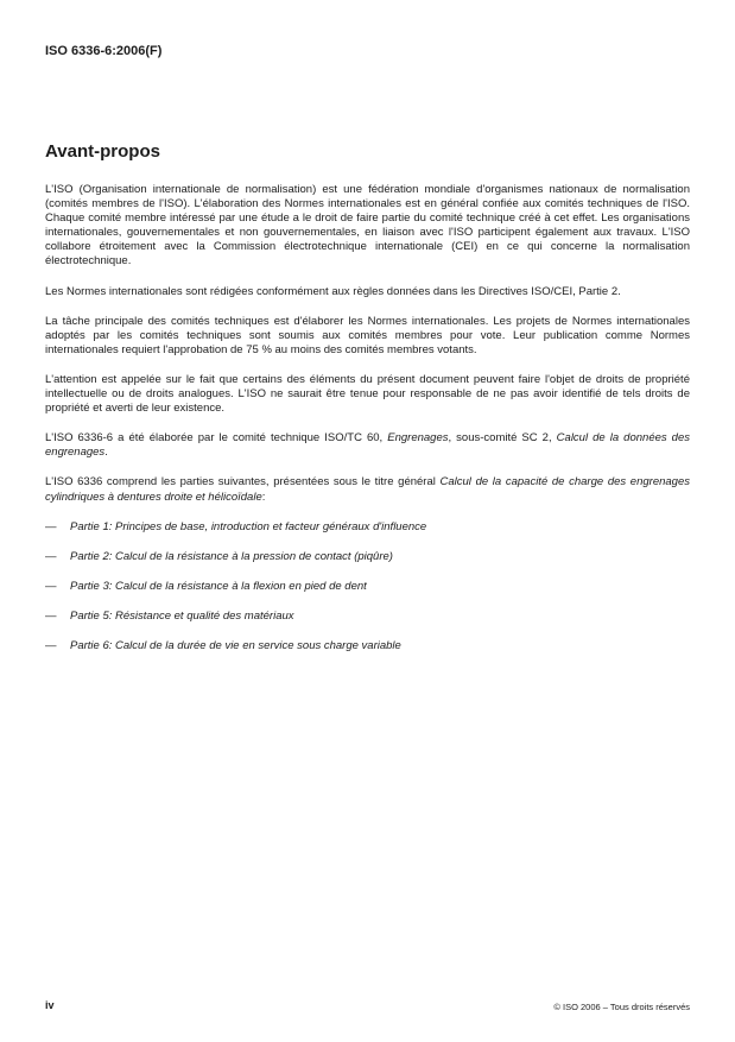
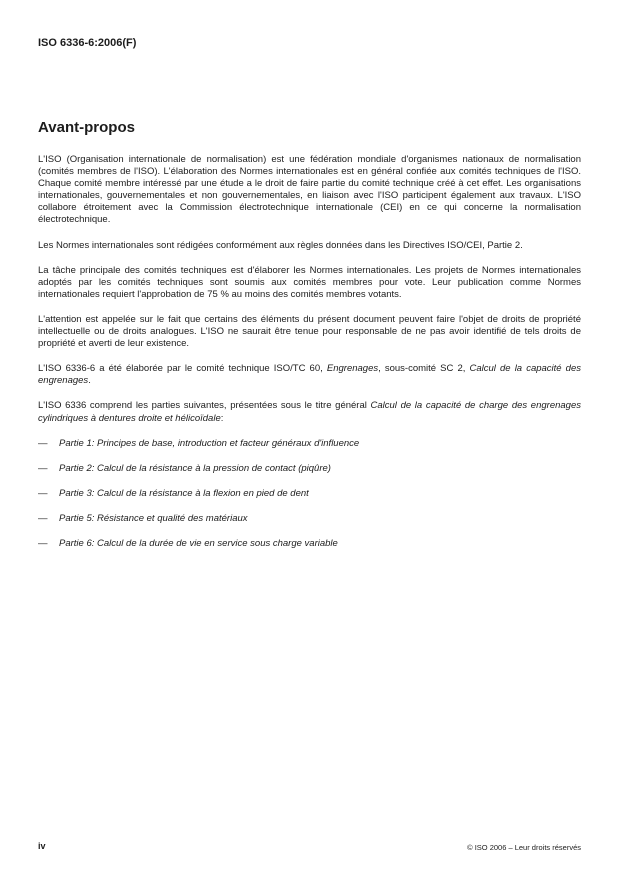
  ISO 6336-6:2006(F)
  Avant-propos
  L'ISO (Organisation internationale de normalisation) est une fédération mondiale d'organismes nationaux de normalisation (comités membres de l'ISO). L'élaboration des Normes internationales est en général confiée aux comités techniques de l'ISO. Chaque comité membre intéressé par une étude a le droit de faire partie du comité technique créé à cet effet. Les organisations internationales, gouvernementales et non gouvernementales, en liaison avec l'ISO participent également aux travaux. L'ISO collabore étroitement avec la Commission électrotechnique internationale (CEI) en ce qui concerne la normalisation électrotechnique.
  Les Normes internationales sont rédigées conformément aux règles données dans les Directives ISO/CEI, Partie 2.
  La tâche principale des comités techniques est d'élaborer les Normes internationales. Les projets de Normes internationales adoptés par les comités techniques sont soumis aux comités membres pour vote. Leur publication comme Normes internationales requiert l'approbation de 75 % au moins des comités membres votants.
  L'attention est appelée sur le fait que certains des éléments du présent document peuvent faire l'objet de droits de propriété intellectuelle ou de droits analogues. L'ISO ne saurait être tenue pour responsable de ne pas avoir identifié de tels droits de propriété et averti de leur existence.
- L'ISO 6336-6 a été élaborée par le comité technique ISO/TC 60, Engrenages, sous-comité SC 2, Calcul de la données des engrenages.
+ L'ISO 6336-6 a été élaborée par le comité technique ISO/TC 60, Engrenages, sous-comité SC 2, Calcul de la capacité des engrenages.
  L'ISO 6336 comprend les parties suivantes, présentées sous le titre général Calcul de la capacité de charge des engrenages cylindriques à dentures droite et hélicoïdale:
  —
  Partie 1: Principes de base, introduction et facteur généraux d'influence
  —
  Partie 2: Calcul de la résistance à la pression de contact (piqûre)
  —
  Partie 3: Calcul de la résistance à la flexion en pied de dent
  —
  Partie 5: Résistance et qualité des matériaux
  —
  Partie 6: Calcul de la durée de vie en service sous charge variable
  iv
- © ISO 2006 – Tous droits réservés
+ © ISO 2006 – Leur droits réservés
